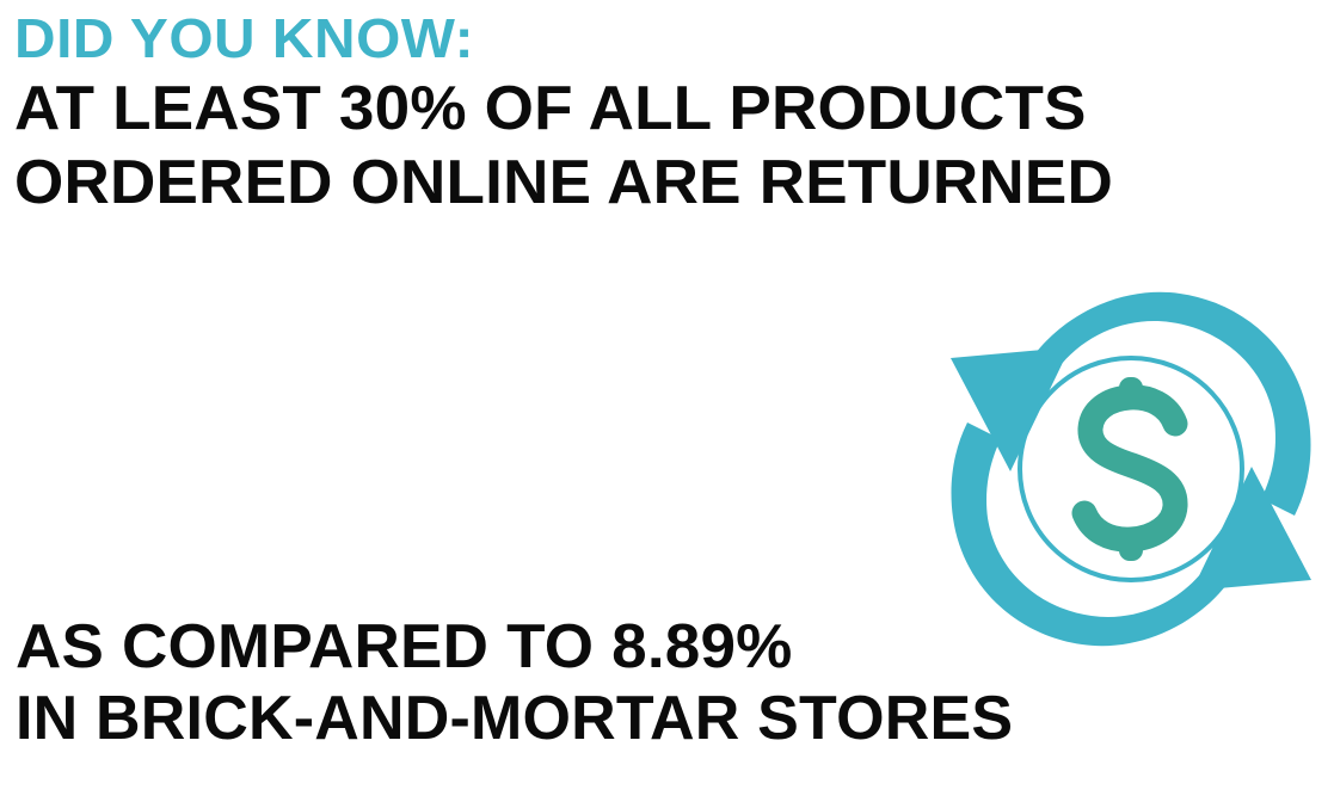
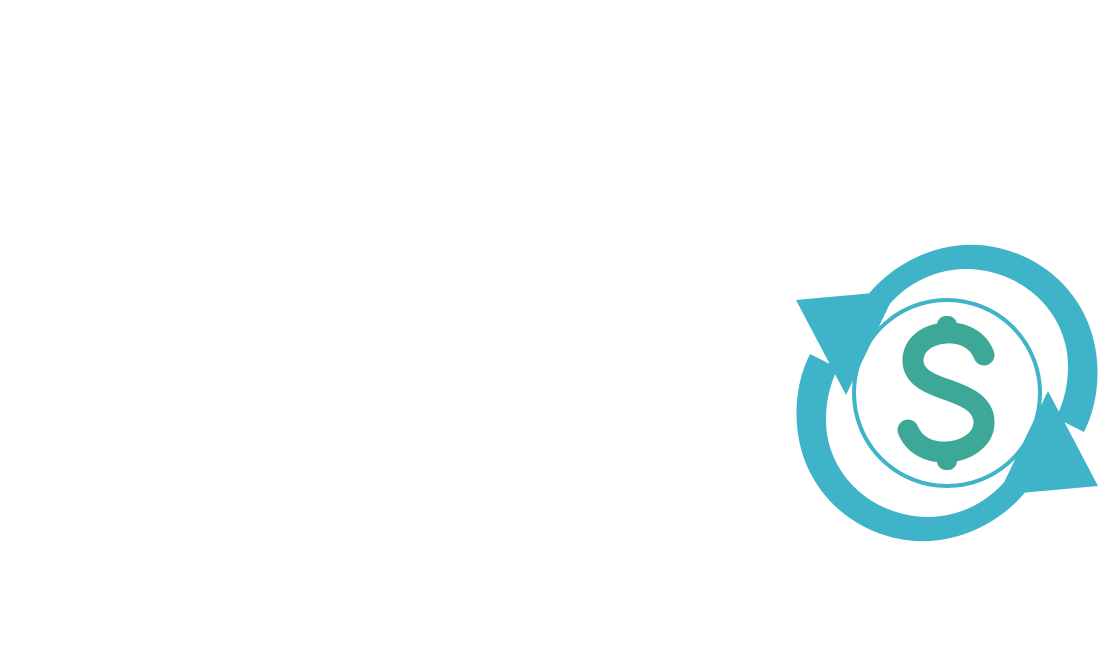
- DID YOU KNOW:
- AT LEAST 30% OF ALL PRODUCTS
- ORDERED ONLINE ARE RETURNED
- AS COMPARED TO 8.89%
- IN BRICK-AND-MORTAR STORES
